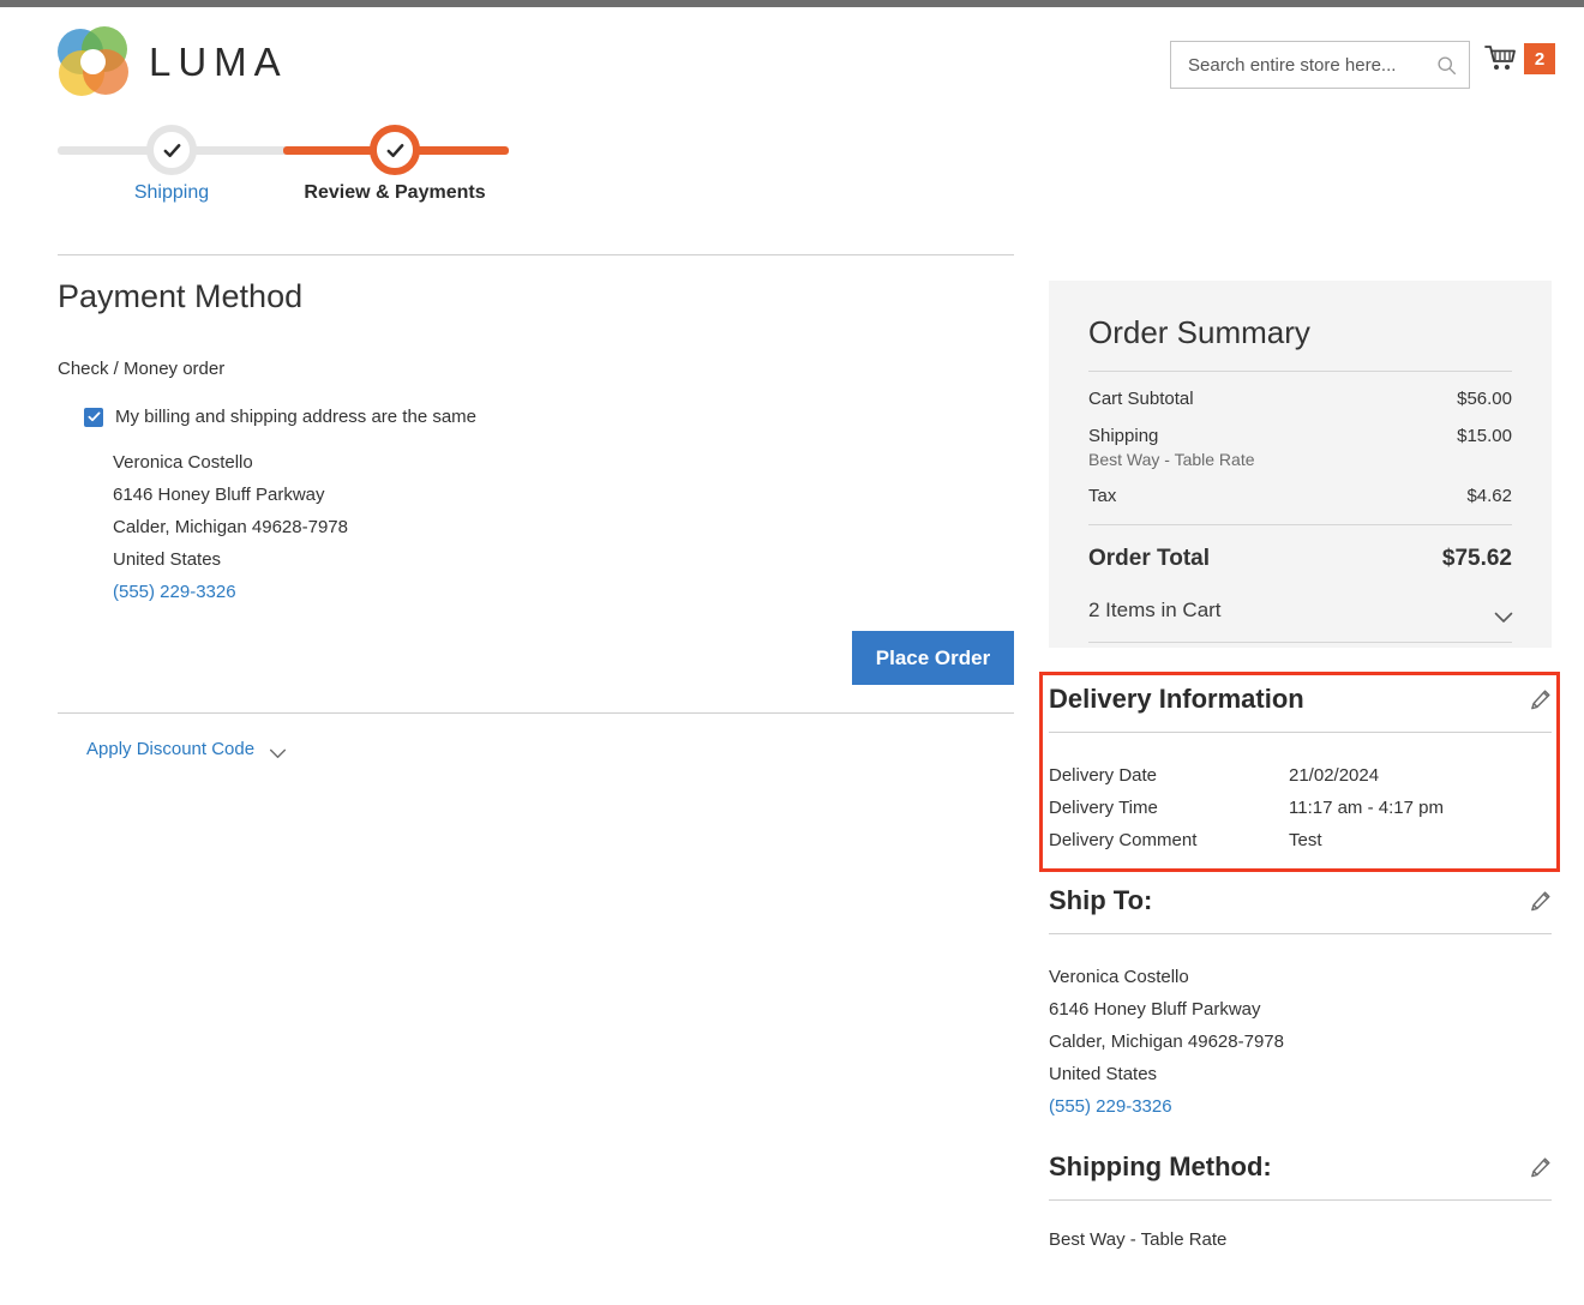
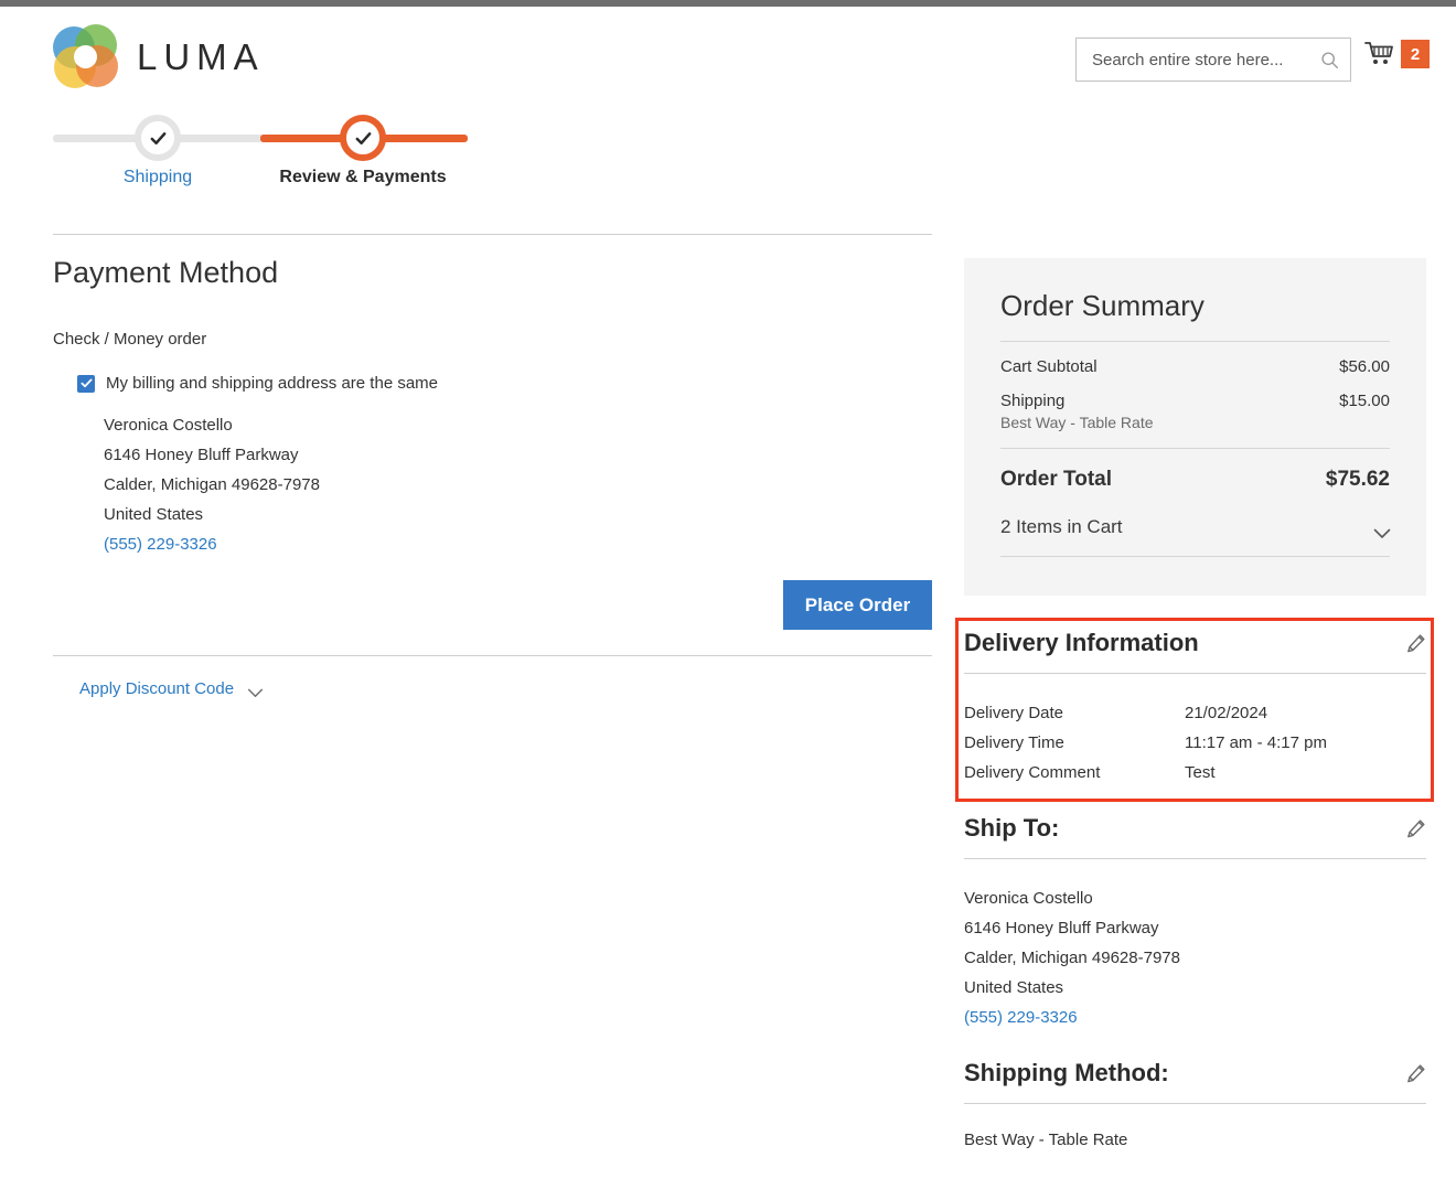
  LUMA
  Search entire store here...
  2
  Shipping
  Review & Payments
  Payment Method
  Check / Money order
  My billing and shipping address are the same
  Veronica Costello
  6146 Honey Bluff Parkway
  Calder, Michigan 49628-7978
  United States
  (555) 229-3326
  Place Order
  Apply Discount Code
  Order Summary
  Cart Subtotal
  $56.00
  Shipping
  Best Way - Table Rate
  $15.00
- Tax
- $4.62
  Order Total
  $75.62
  2 Items in Cart
  Delivery Information
  Delivery Date
  21/02/2024
  Delivery Time
  11:17 am - 4:17 pm
  Delivery Comment
  Test
  Ship To:
  Veronica Costello
  6146 Honey Bluff Parkway
  Calder, Michigan 49628-7978
  United States
  (555) 229-3326
  Shipping Method:
  Best Way - Table Rate
